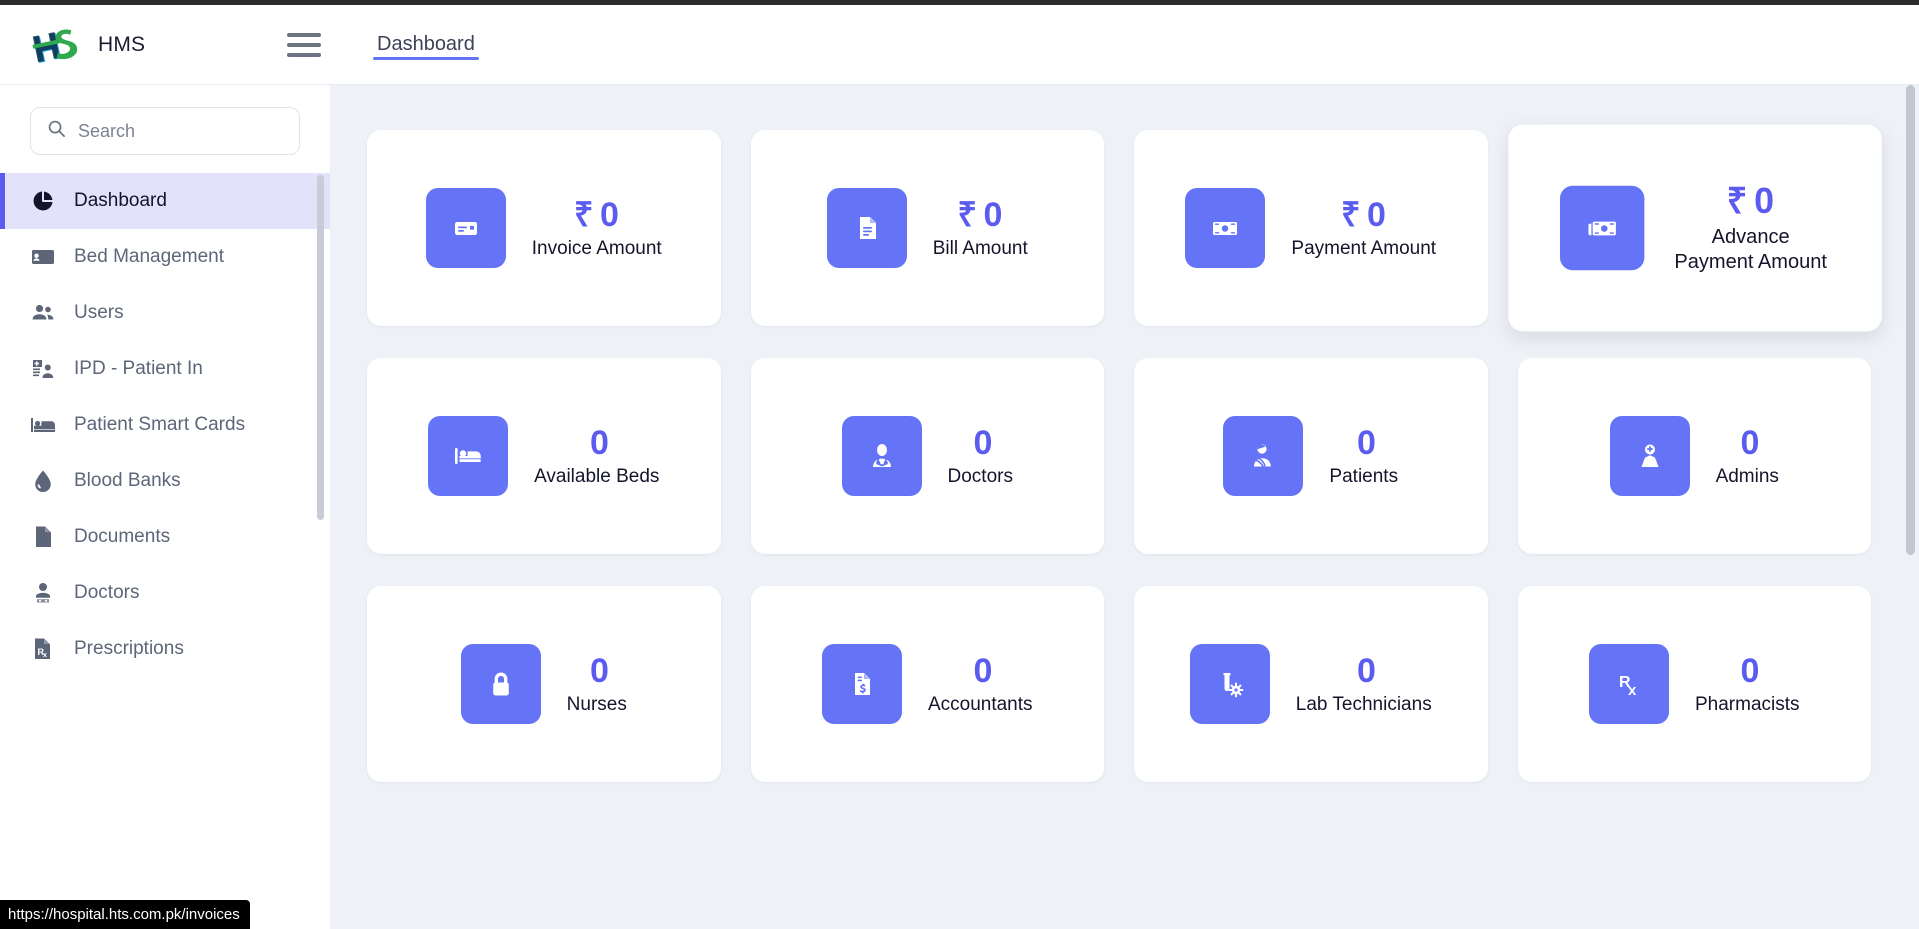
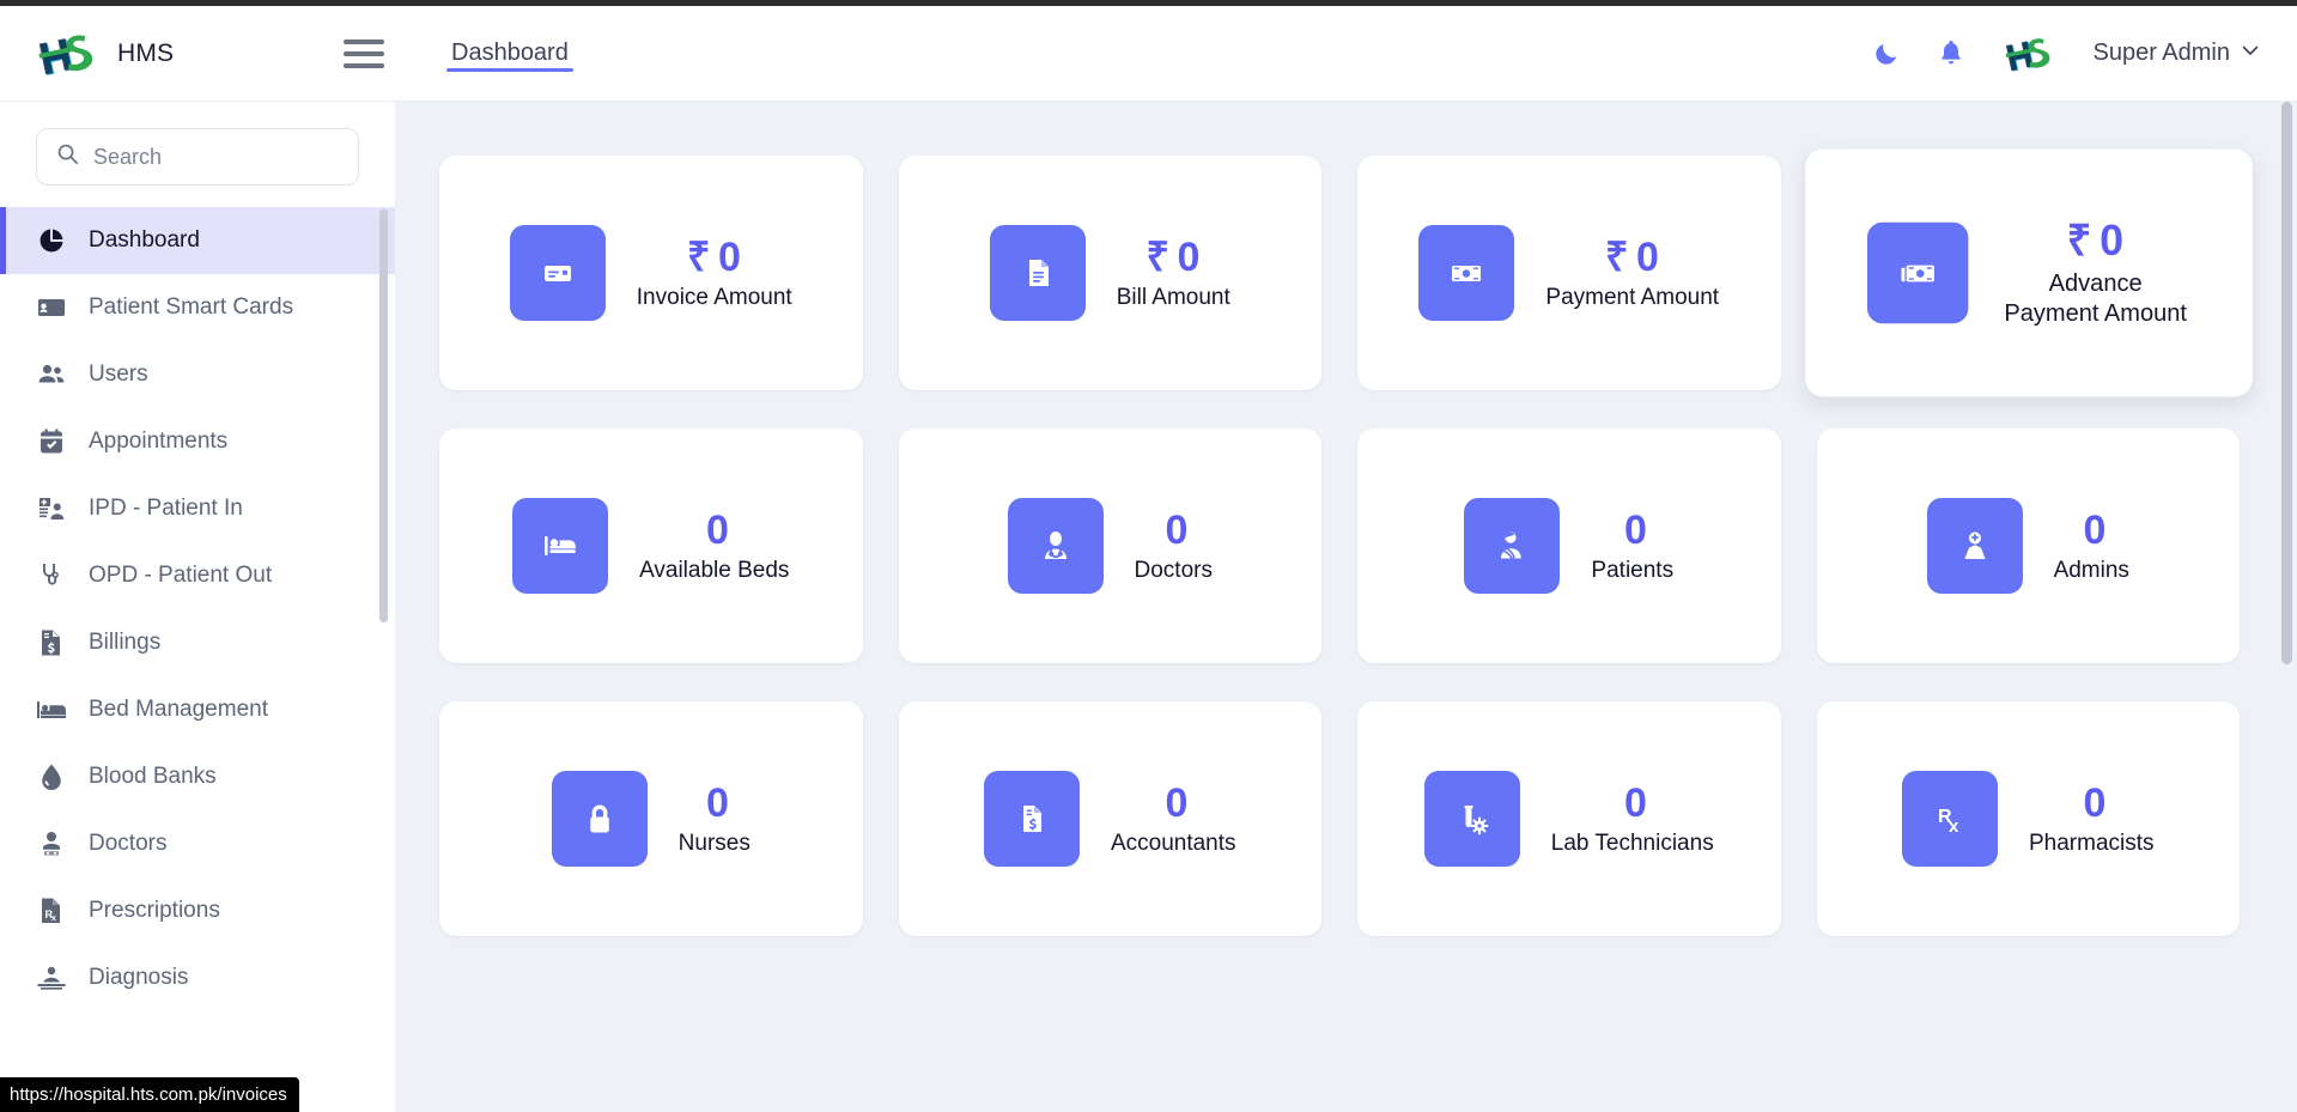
  HMS
  Dashboard
+ Super Admin
  Search
  Dashboard
- Bed Management
+ Patient Smart Cards
  Users
+ Appointments
  IPD - Patient In
+ OPD - Patient Out
+ Billings
- Patient Smart Cards
+ Bed Management
  Blood Banks
- Documents
  Doctors
  R
  Prescriptions
+ Diagnosis
  ₹ 0
  Invoice Amount
  ₹ 0
  Bill Amount
  ₹ 0
  Payment Amount
  ₹ 0
  Advance Payment Amount
  0
  Available Beds
  0
  Doctors
  0
  Patients
  0
  Admins
  0
  Nurses
  0
  Accountants
  0
  Lab Technicians
  R
  x
  0
  Pharmacists
  https://hospital.hts.com.pk/invoices
